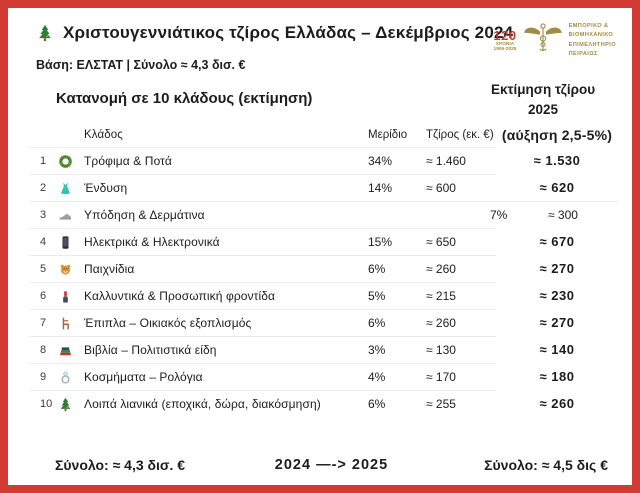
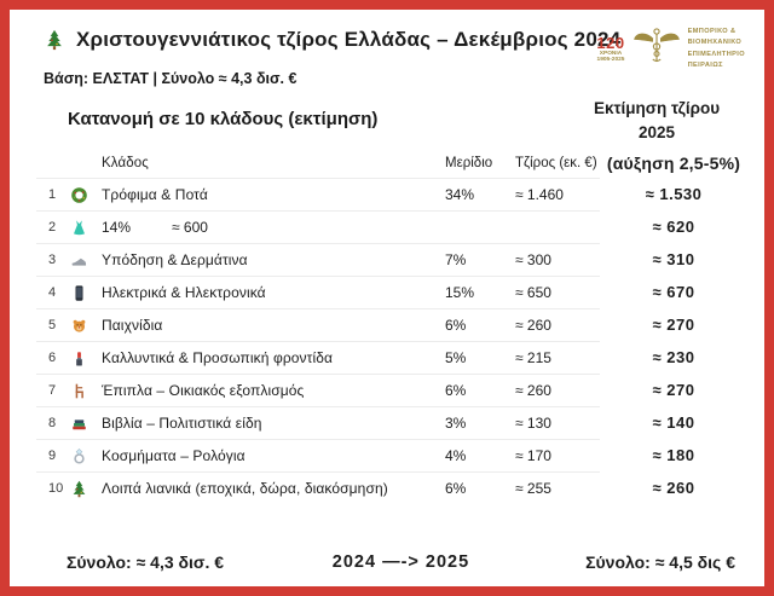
  Χριστουγεννιάτικος τζίρος Ελλάδας – Δεκέμβριος 2024
  120
  Βάση: ΕΛΣΤΑΤ | Σύνολο ≈ 4,3 δισ. €
  Κατανομή σε 10 κλάδους (εκτίμηση)
  Εκτίμηση τζίρου
  2025
  Κλάδος
  Μερίδιο
  Τζίρος (εκ. €)
  (αύξηση 2,5-5%)
  1
  Τρόφιμα & Ποτά
  34%
  ≈ 1.460
  ≈ 1.530
  2
- Ένδυση
  14%
  ≈ 600
  ≈ 620
  3
  Υπόδηση & Δερμάτινα
  7%
  ≈ 300
+ ≈ 310
  4
  Ηλεκτρικά & Ηλεκτρονικά
  15%
  ≈ 650
  ≈ 670
  5
  Παιχνίδια
  6%
  ≈ 260
  ≈ 270
  6
  Καλλυντικά & Προσωπική φροντίδα
  5%
  ≈ 215
  ≈ 230
  7
  Έπιπλα – Οικιακός εξοπλισμός
  6%
  ≈ 260
  ≈ 270
  8
  Βιβλία – Πολιτιστικά είδη
  3%
  ≈ 130
  ≈ 140
  9
  Κοσμήματα – Ρολόγια
  4%
  ≈ 170
  ≈ 180
  10
  Λοιπά λιανικά (εποχικά, δώρα, διακόσμηση)
  6%
  ≈ 255
  ≈ 260
  Σύνολο: ≈ 4,3 δισ. €
  2024 —-> 2025
  Σύνολο: ≈ 4,5 δις €
